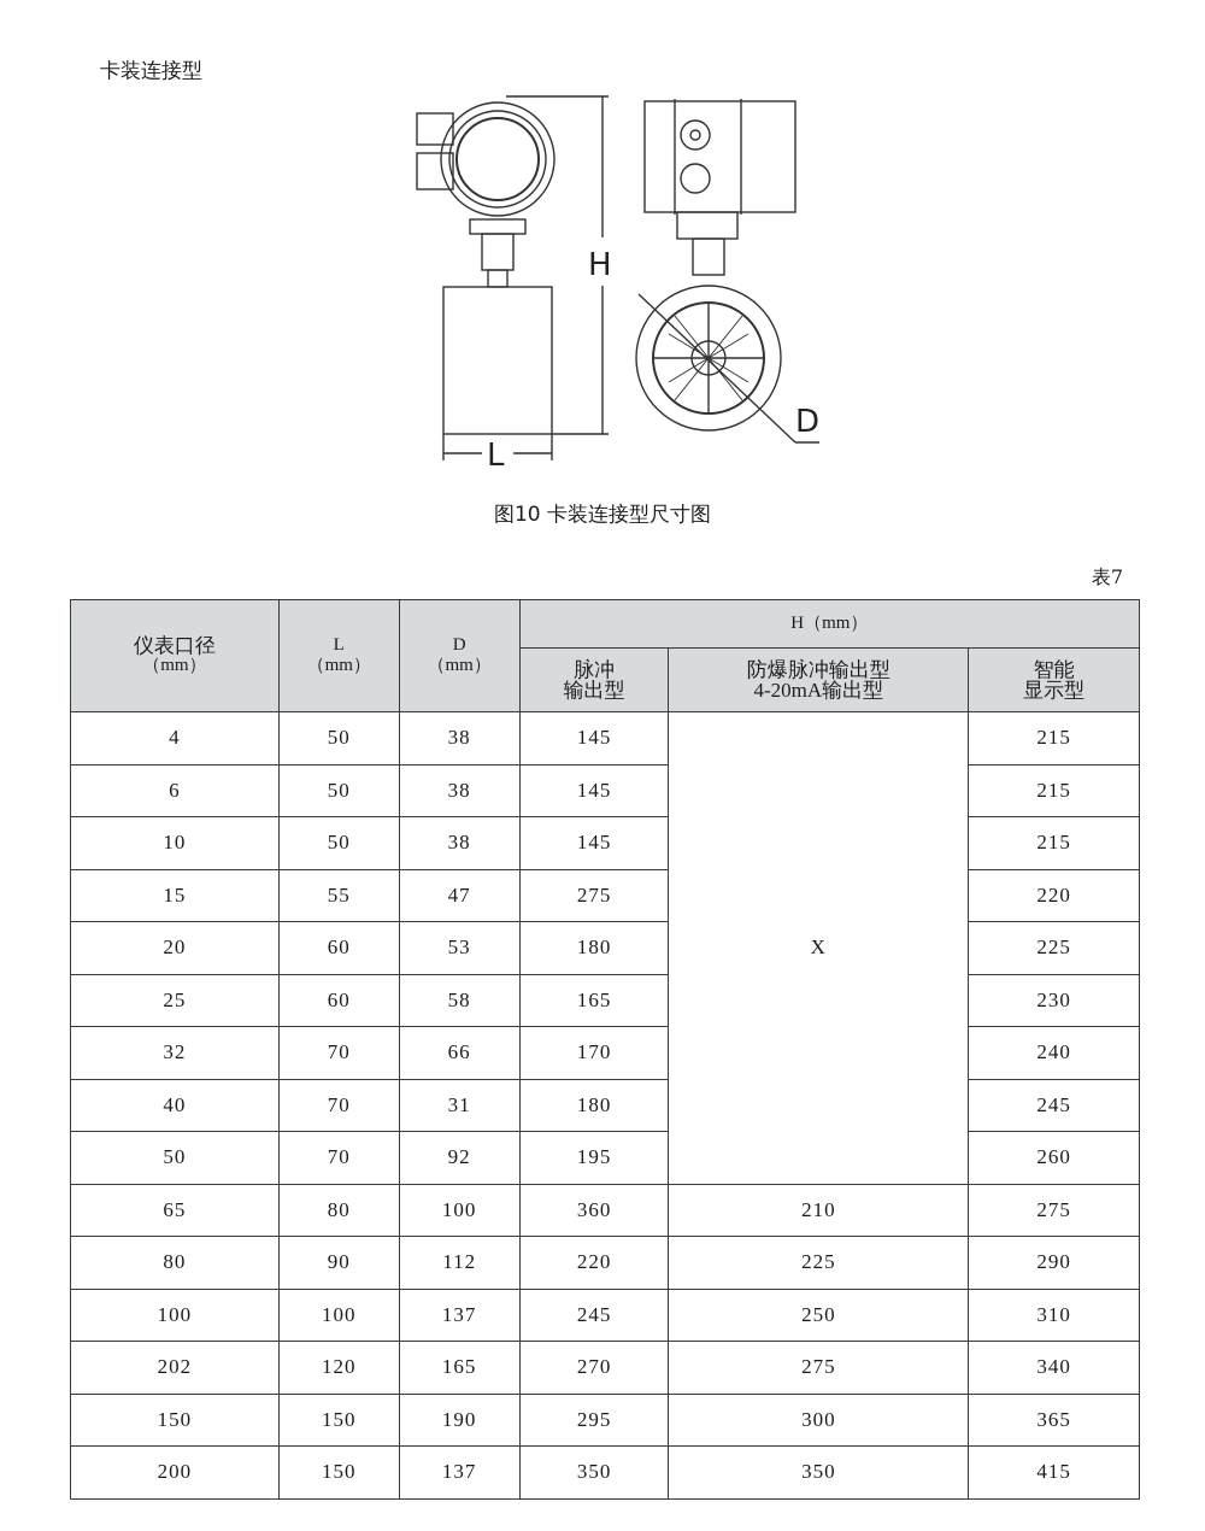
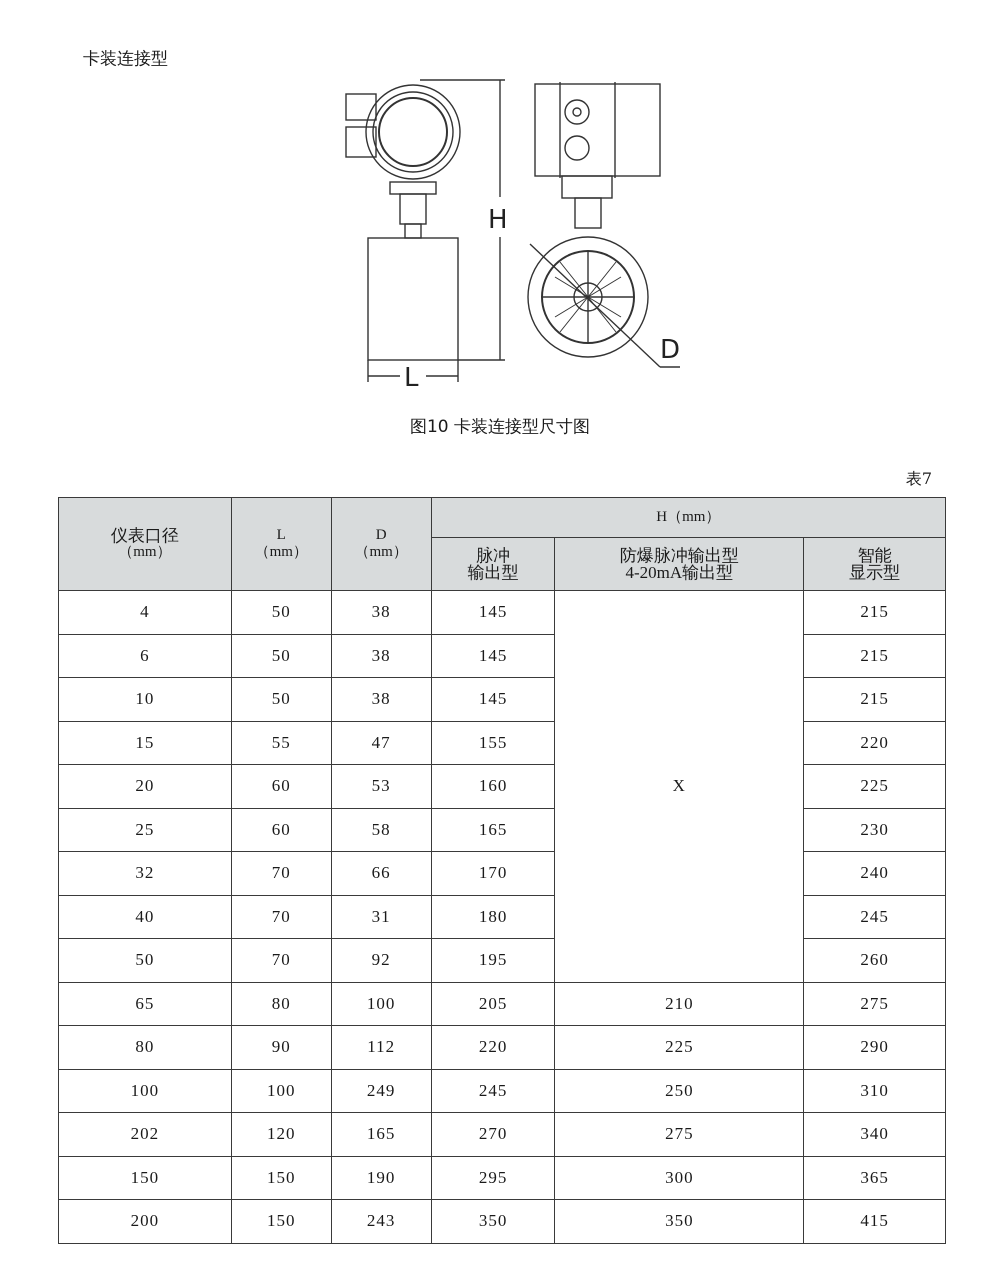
  卡装连接型
  H
  L
  D
  图10 卡装连接型尺寸图
  表7
  仪表口径 （mm）	L （mm）	D （mm）	H（mm）
  脉冲 输出型	防爆脉冲输出型 4-20mA输出型	智能 显示型
  4	50	38	145	X	215
  6	50	38	145	215
  10	50	38	145	215
- 15	55	47	275	220
+ 15	55	47	155	220
- 20	60	53	180	225
+ 20	60	53	160	225
  25	60	58	165	230
  32	70	66	170	240
  40	70	31	180	245
  50	70	92	195	260
- 65	80	100	360	210	275
+ 65	80	100	205	210	275
  80	90	112	220	225	290
- 100	100	137	245	250	310
+ 100	100	249	245	250	310
  202	120	165	270	275	340
  150	150	190	295	300	365
- 200	150	137	350	350	415
+ 200	150	243	350	350	415
